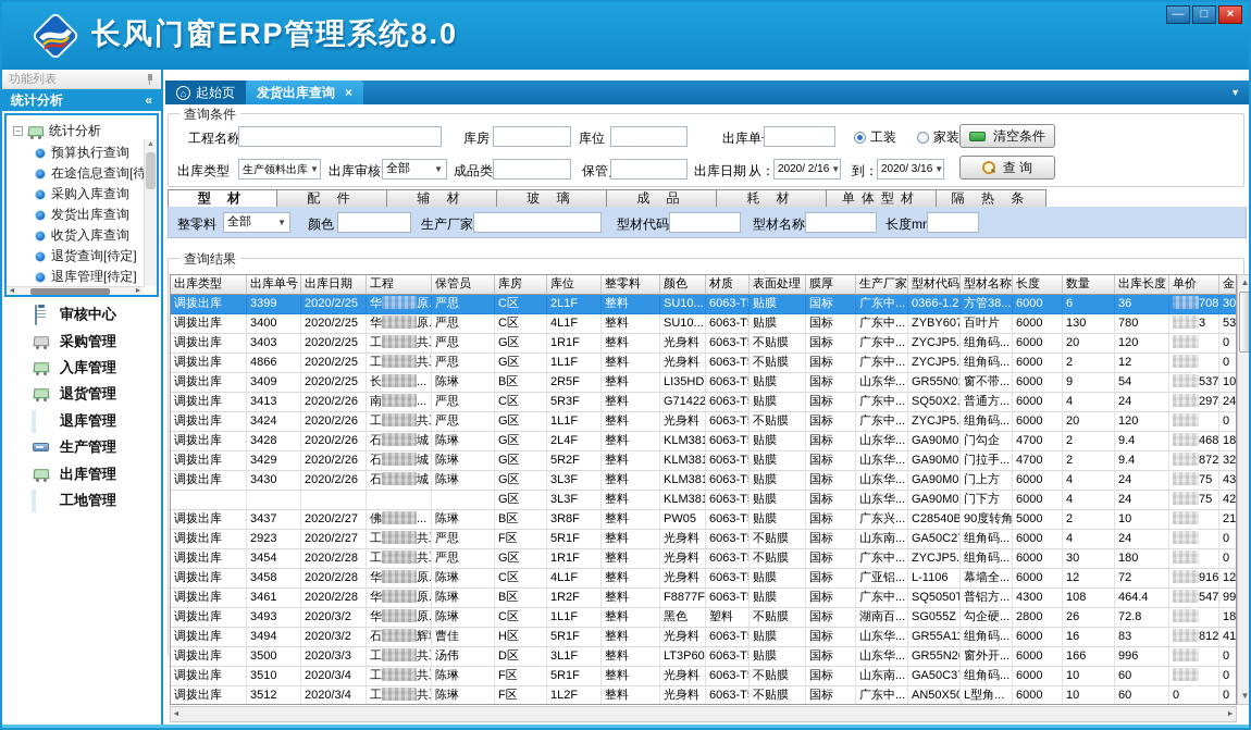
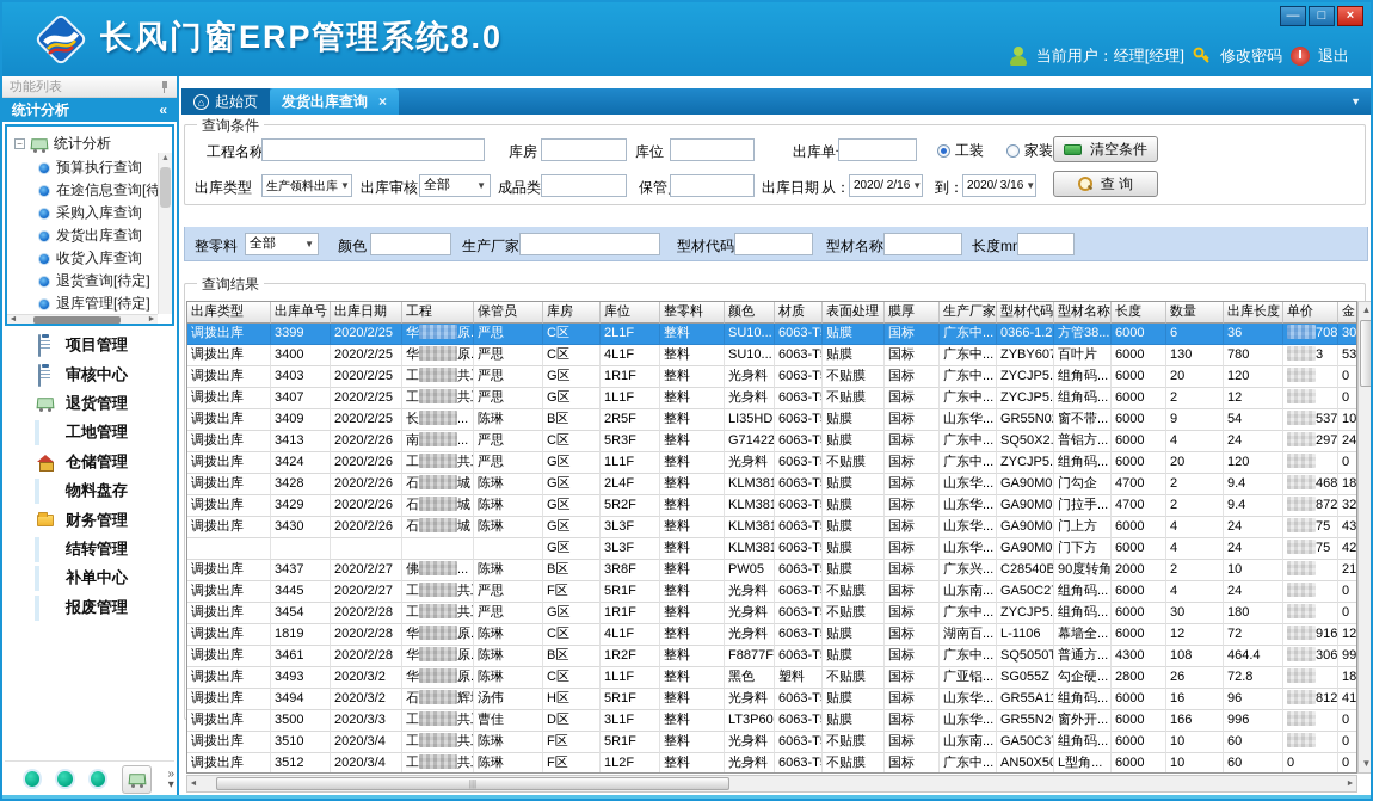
  长风门窗ERP管理系统8.0
  —
  □
  ×
+ 当前用户：经理[经理]
+ 修改密码
+ 退出
  功能列表
  统计分析
  «
  −
  统计分析
  预算执行查询
  在途信息查询[待
  采购入库查询
  发货出库查询
  收货入库查询
  退货查询[待定]
  退库管理[待定]
+ 项目管理
  审核中心
- 采购管理
- 入库管理
  退货管理
- 退库管理
- 生产管理
- 出库管理
  工地管理
+ 仓储管理
+ 物料盘存
+ 财务管理
+ 结转管理
+ 补单中心
+ 报废管理
+ »
+ ▾
  ⌂
  起始页
  发货出库查询
  ×
  ▼
  查询条件
  工程名称
  库房
  库位
  出库单
  工装
  家装
  清空条件
  出库类型
  生产领料出库
  ▼
  出库审核
  全部
  ▼
  成品类
  出库日期
  从：
  2020/ 2/16
  ▼
  到：
  2020/ 3/16
  ▼
  查 询
- 型 材
- 配 件
- 辅 材
- 玻 璃
- 成 品
- 耗 材
- 单体型材
- 隔 热 条
  整零料
  全部
  ▼
  颜色
  生产厂家
  型材代码
  型材名称
  长度m
  查询结果
  出库类型
  出库单号
  出库日期
  工程
  保管员
  库房
  库位
  整零料
  颜色
  材质
  表面处理
  膜厚
  生产厂家
  型材代码
  型材名称
  长度
  数量
  出库长度
  单价
  金
  调拨出库
  3399
  2020/2/25
  严思
  C区
  2L1F
  整料
  SU10...
  6063-T
  贴膜
  国标
  广东中...
  0366-1.2
  方管38...
  6000
  6
  36
  708
  调拨出库
  3400
  2020/2/25
  严思
  C区
  4L1F
  整料
  SU10...
  6063-T
  贴膜
  国标
  广东中...
  ZYBY607
  百叶片
  6000
  130
  780
  3
  调拨出库
  3403
  2020/2/25
  严思
  G区
  1R1F
  整料
  光身料
  6063-T
  不贴膜
  国标
  广东中...
  ZYCJP5.
  组角码...
  6000
  20
  120
  0
  调拨出库
- 4866
+ 3407
  2020/2/25
  严思
  G区
  1L1F
  整料
  光身料
  6063-T
  不贴膜
  国标
  广东中...
  ZYCJP5.
  组角码...
  6000
  2
  12
  0
  调拨出库
  3409
  2020/2/25
  长 ...
  陈琳
  B区
  2R5F
  整料
  LI35HD
  6063-T
  贴膜
  国标
  山东华...
  GR55N0
  窗不带...
  6000
  9
  54
  537
  调拨出库
  3413
  2020/2/26
  南 ...
  严思
  C区
  5R3F
  整料
  G71422
  6063-T
  贴膜
  国标
  广东中...
  SQ50X2.
- 普通方...
+ 普铝方...
  6000
  4
  24
  297
  调拨出库
  3424
  2020/2/26
  严思
  G区
  1L1F
  整料
  光身料
  6063-T
  不贴膜
  国标
  广东中...
  ZYCJP5.
  组角码...
  6000
  20
  120
  0
  调拨出库
  3428
  2020/2/26
  石 城
  陈琳
  G区
  2L4F
  整料
  KLM381
  6063-T
  贴膜
  国标
  山东华...
  GA90M0
  门勾企
  4700
  2
  9.4
  468
  调拨出库
  3429
  2020/2/26
  石 城
  陈琳
  G区
  5R2F
  整料
  KLM381
  6063-T
  贴膜
  国标
  山东华...
  GA90M0
  门拉手...
  4700
  2
  9.4
  872
  调拨出库
  3430
  2020/2/26
  石 城
  陈琳
  G区
  3L3F
  整料
  KLM381
  6063-T
  贴膜
  国标
  山东华...
  GA90M0
  门上方
  6000
  4
  24
  75
  G区
  3L3F
  整料
  KLM381
  6063-T
  贴膜
  国标
  山东华...
  GA90M0
  门下方
  6000
  4
  24
  75
  调拨出库
  3437
  2020/2/27
  佛 ...
  陈琳
  B区
  3R8F
  整料
  PW05
  6063-T
  贴膜
  国标
  广东兴...
  C28540B
  90度转角
- 5000
+ 2000
  2
  10
  调拨出库
- 2923
+ 3445
  2020/2/27
  严思
  F区
  5R1F
  整料
  光身料
  6063-T
  不贴膜
  国标
  山东南...
  GA50C2
  组角码...
  6000
  4
  24
  0
  调拨出库
  3454
  2020/2/28
  严思
  G区
  1R1F
  整料
  光身料
  6063-T
  不贴膜
  国标
  广东中...
  ZYCJP5.
  组角码...
  6000
  30
  180
  0
  调拨出库
- 3458
+ 1819
  2020/2/28
  陈琳
  C区
  4L1F
  整料
  光身料
  6063-T
  贴膜
  国标
- 广亚铝...
+ 湖南百...
  L-1106
  幕墙全...
  6000
  12
  72
  916
  调拨出库
  3461
  2020/2/28
  陈琳
  B区
  1R2F
  整料
  F8877F
  6063-T
  贴膜
  国标
  广东中...
  SQ5050T
- 普铝方...
+ 普通方...
  4300
  108
  464.4
- 547
+ 306
  调拨出库
  3493
  2020/3/2
  陈琳
  C区
  1L1F
  整料
  黑色
  塑料
  不贴膜
  国标
- 湖南百...
+ 广亚铝...
  SG055Z
  勾企硬...
  2800
  26
  72.8
  调拨出库
  3494
  2020/3/2
- 曹佳
+ 汤伟
  H区
  5R1F
  整料
  光身料
  6063-T
  贴膜
  国标
  山东华...
  GR55A11
  组角码...
  6000
  16
- 83
+ 96
  812
  调拨出库
  3500
  2020/3/3
- 汤伟
+ 曹佳
  D区
  3L1F
  整料
  LT3P60
  6063-T
  贴膜
  国标
  山东华...
  GR55N2
  窗外开...
  6000
  166
  996
  0
  调拨出库
  3510
  2020/3/4
  陈琳
  F区
  5R1F
  整料
  光身料
  6063-T
  不贴膜
  国标
  山东南...
  GA50C3
  组角码...
  6000
  10
  60
  0
  调拨出库
  3512
  2020/3/4
  陈琳
  F区
  1L2F
  整料
  光身料
  6063-T
  不贴膜
  国标
  广东中...
  AN50X50
  L型角...
  6000
  10
  60
  0
  0
  ▲
  ▼
+ |||
